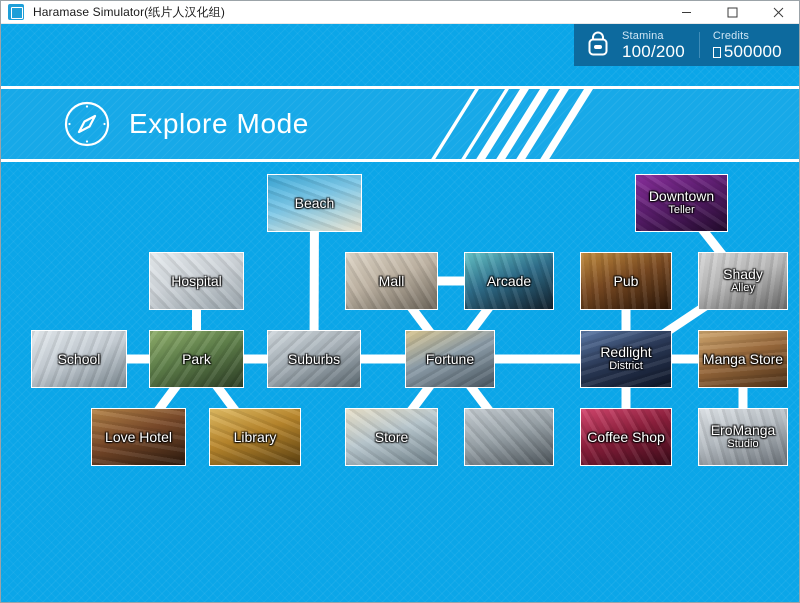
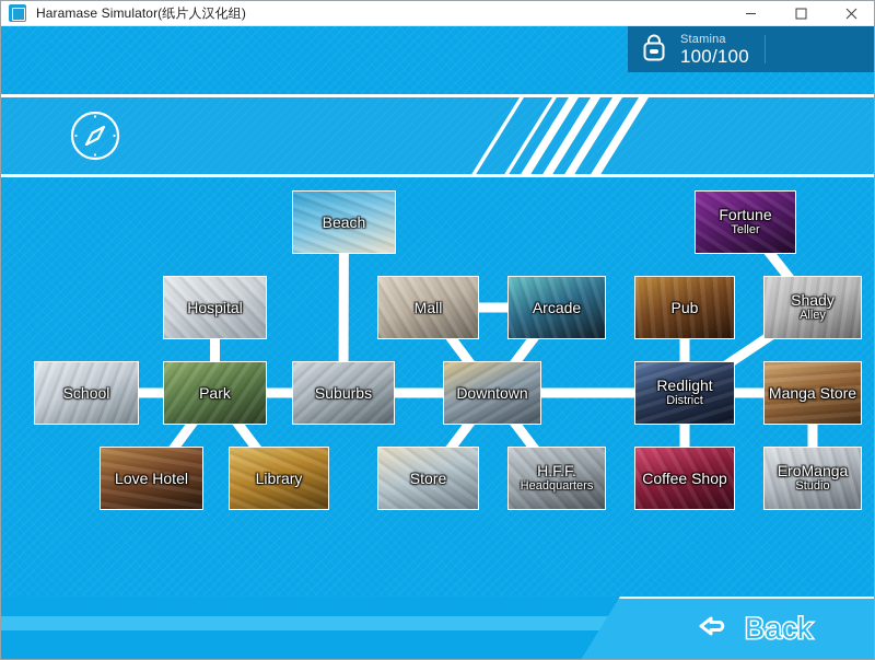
  Haramase Simulator(纸片人汉化组)
  Stamina
- 100/200
+ 100/100
- Credits
- 500000
- Explore Mode
  Beach
- Downtown
+ Fortune
  Teller
  Hospital
  Mall
  Arcade
  Pub
  Shady
  Alley
  School
  Park
  Suburbs
- Fortune
+ Downtown
  Redlight
  District
  Manga Store
  Love Hotel
  Library
  Store
+ H.F.F.
+ Headquarters
  Coffee Shop
  EroManga
  Studio
+ Back
